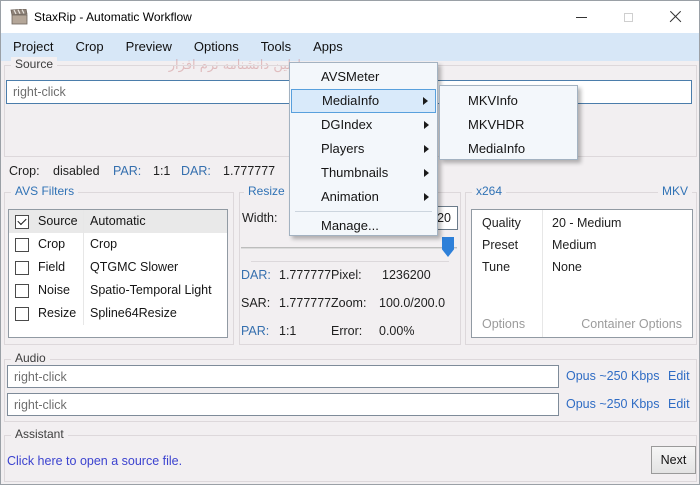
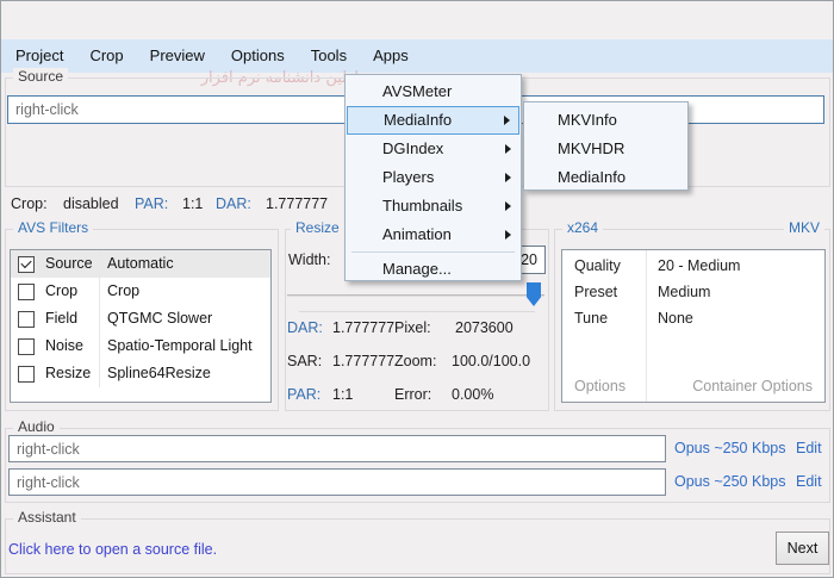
- StaxRip - Automatic Workflow
  Project
  Crop
  Preview
  Options
  Tools
  Apps
  ین دانشنامه نرم افزار
  Source
  right-click
  Crop:
  disabled
  PAR:
  1:1
  DAR:
  1.777777
  AVS Filters
  Source
  Automatic
  Crop
  Crop
  Field
  QTGMC Slower
  Noise
  Spatio-Temporal Light
  Resize
  Spline64Resize
  Resize
  Width:
  DAR:
  1.777777
  Pixel:
- 1236200
+ 2073600
  SAR:
  1.777777
  Zoom:
- 100.0/200.0
+ 100.0/100.0
  PAR:
  1:1
  Error:
  0.00%
  x264
  MKV
  Quality
  20 - Medium
  Preset
  Medium
  Tune
  None
  Options
  Container Options
  Audio
  right-click
  Opus ~250 Kbps
  Edit
  right-click
  Opus ~250 Kbps
  Edit
  Assistant
  Click here to open a source file.
  Next
  AVSMeter
  MediaInfo
  DGIndex
  Players
  Thumbnails
  Animation
  Manage...
  MKVInfo
  MKVHDR
  MediaInfo
